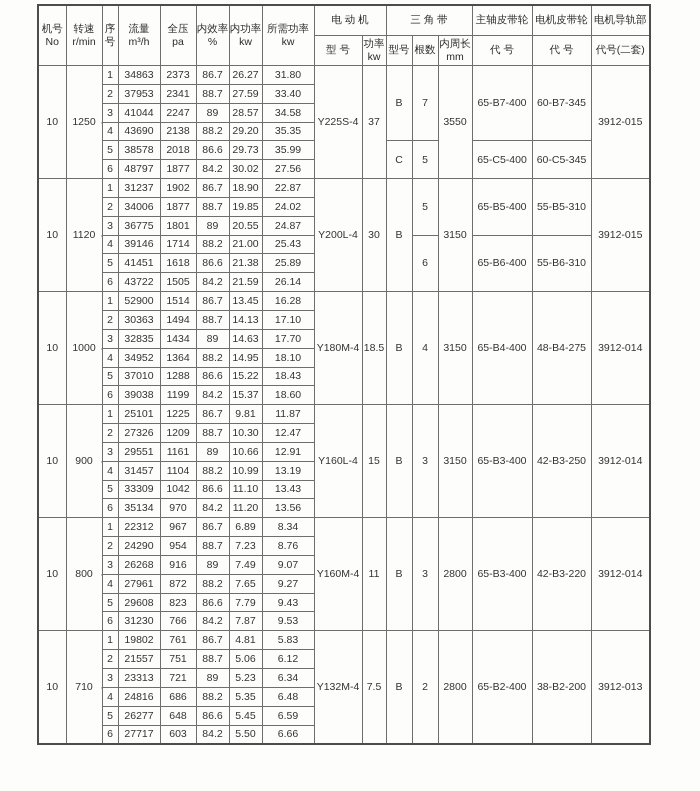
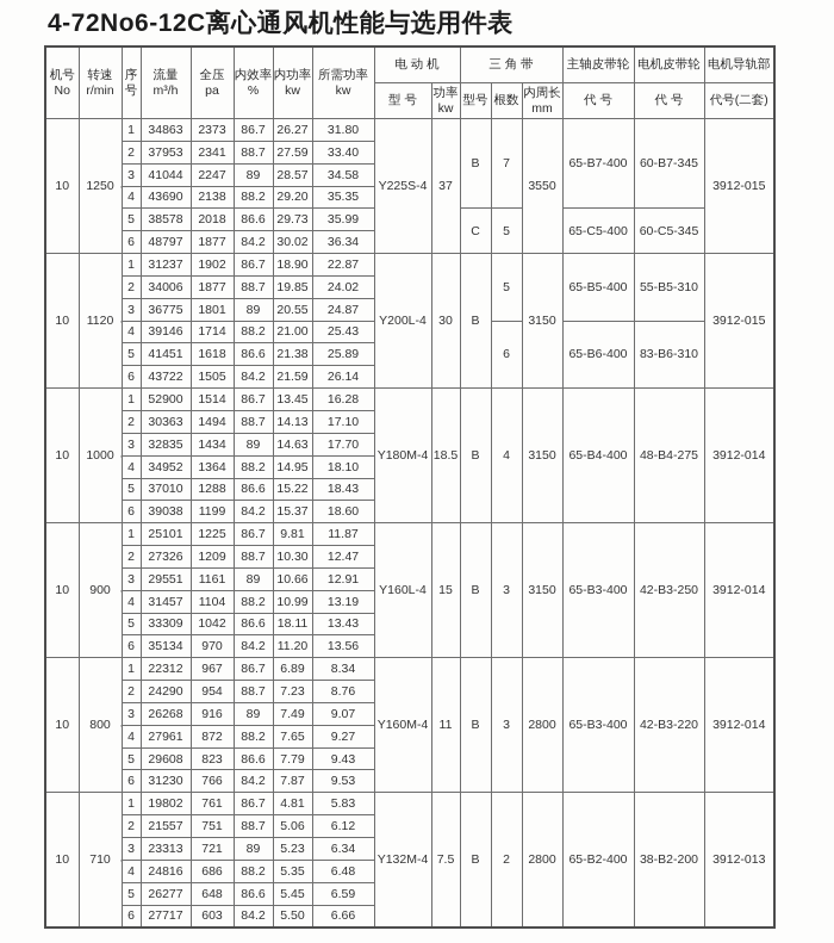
+ 4-72No6-12C离心通风机性能与选用件表
  机号 No	转速 r/min	序 号	流量 m³/h	全压 pa	内效率 %	内功率 kw	所需功率 kw	电 动 机	三 角 带	主轴皮带轮	电机皮带轮	电机导轨部
  型 号	功率 kw	型号	根数	内周长 mm	代 号	代 号	代号(二套)
  10	1250	1	34863	2373	86.7	26.27	31.80	Y225S-4	37	B	7	3550	65-B7-400	60-B7-345	3912-015
  2	37953	2341	88.7	27.59	33.40
  3	41044	2247	89	28.57	34.58
  4	43690	2138	88.2	29.20	35.35
  5	38578	2018	86.6	29.73	35.99	C	5	65-C5-400	60-C5-345
- 6	48797	1877	84.2	30.02	27.56
+ 6	48797	1877	84.2	30.02	36.34
  10	1120	1	31237	1902	86.7	18.90	22.87	Y200L-4	30	B	5	3150	65-B5-400	55-B5-310	3912-015
  2	34006	1877	88.7	19.85	24.02
  3	36775	1801	89	20.55	24.87
- 4	39146	1714	88.2	21.00	25.43	6	65-B6-400	55-B6-310
+ 4	39146	1714	88.2	21.00	25.43	6	65-B6-400	83-B6-310
  5	41451	1618	86.6	21.38	25.89
  6	43722	1505	84.2	21.59	26.14
  10	1000	1	52900	1514	86.7	13.45	16.28	Y180M-4	18.5	B	4	3150	65-B4-400	48-B4-275	3912-014
  2	30363	1494	88.7	14.13	17.10
  3	32835	1434	89	14.63	17.70
  4	34952	1364	88.2	14.95	18.10
  5	37010	1288	86.6	15.22	18.43
  6	39038	1199	84.2	15.37	18.60
  10	900	1	25101	1225	86.7	9.81	11.87	Y160L-4	15	B	3	3150	65-B3-400	42-B3-250	3912-014
  2	27326	1209	88.7	10.30	12.47
  3	29551	1161	89	10.66	12.91
  4	31457	1104	88.2	10.99	13.19
- 5	33309	1042	86.6	11.10	13.43
+ 5	33309	1042	86.6	18.11	13.43
  6	35134	970	84.2	11.20	13.56
  10	800	1	22312	967	86.7	6.89	8.34	Y160M-4	11	B	3	2800	65-B3-400	42-B3-220	3912-014
  2	24290	954	88.7	7.23	8.76
  3	26268	916	89	7.49	9.07
  4	27961	872	88.2	7.65	9.27
  5	29608	823	86.6	7.79	9.43
  6	31230	766	84.2	7.87	9.53
  10	710	1	19802	761	86.7	4.81	5.83	Y132M-4	7.5	B	2	2800	65-B2-400	38-B2-200	3912-013
  2	21557	751	88.7	5.06	6.12
  3	23313	721	89	5.23	6.34
  4	24816	686	88.2	5.35	6.48
  5	26277	648	86.6	5.45	6.59
  6	27717	603	84.2	5.50	6.66
